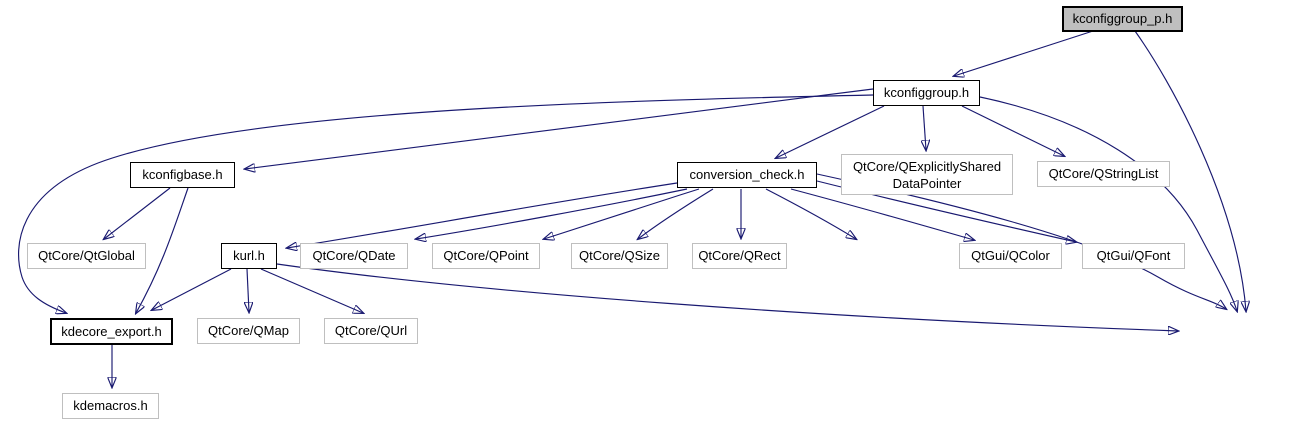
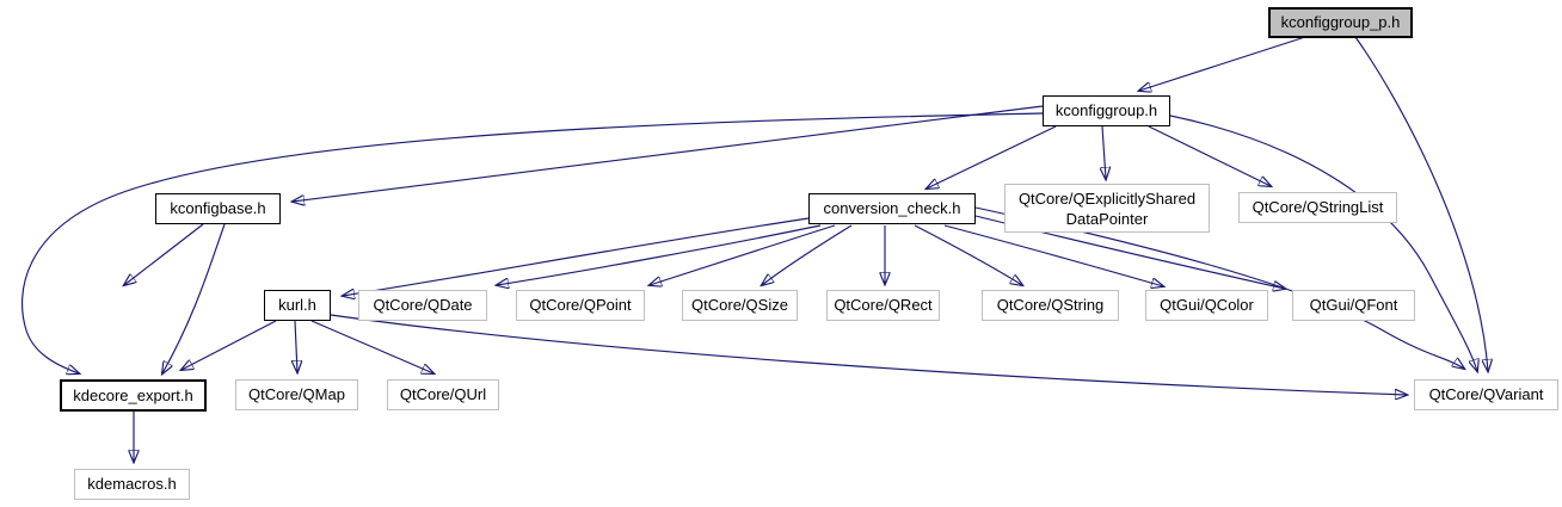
  kconfiggroup_p.h
  kconfiggroup.h
  kconfigbase.h
  conversion_check.h
  QtCore/QExplicitlyShared
  DataPointer
  QtCore/QStringList
- QtCore/QtGlobal
  kurl.h
  QtCore/QDate
  QtCore/QPoint
  QtCore/QSize
  QtCore/QRect
+ QtCore/QString
  QtGui/QColor
  QtGui/QFont
  kdecore_export.h
  QtCore/QMap
  QtCore/QUrl
+ QtCore/QVariant
  kdemacros.h
